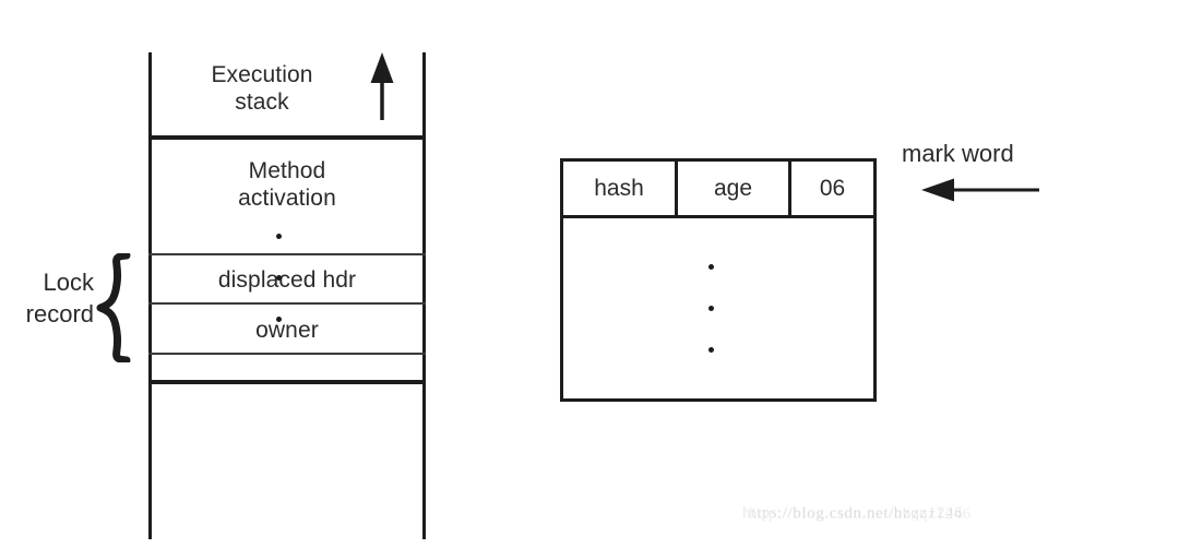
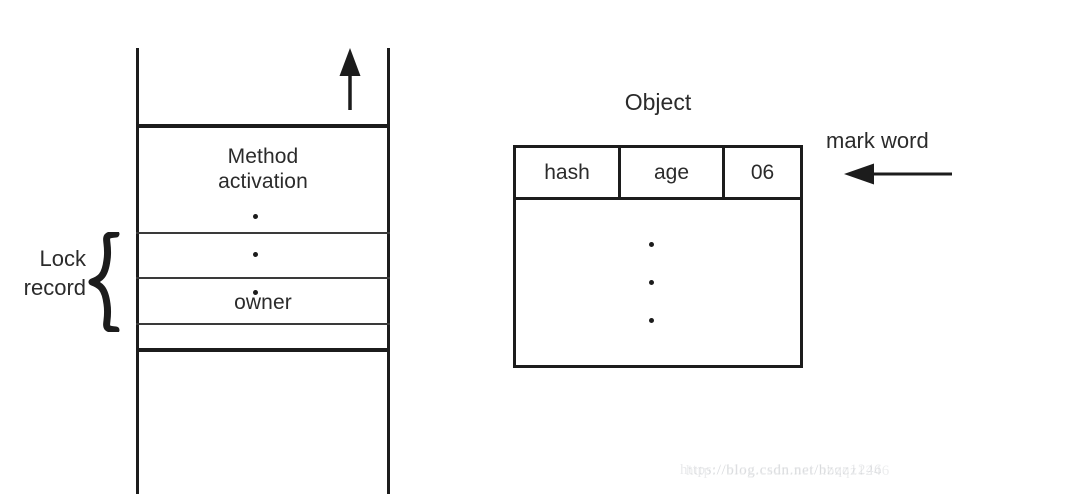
- Execution
- stack
  Method
  activation
- displaced hdr
  owner
  Lock
  record
+ Object
  hash
  age
  06
  mark word
  https://blog.csdn.net/bzqz1246
  http://blog.csdn.net/hbzqz1246
